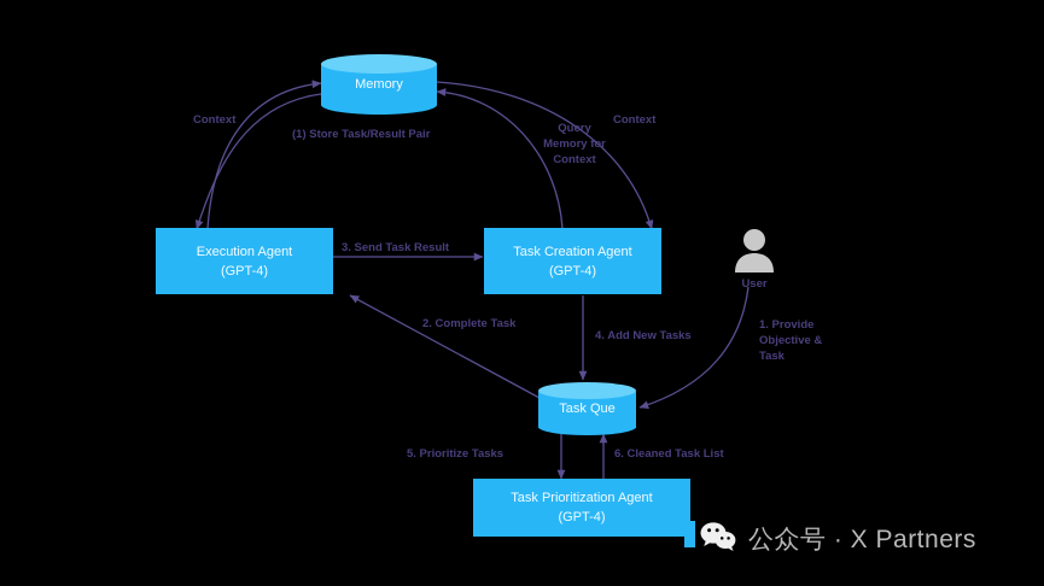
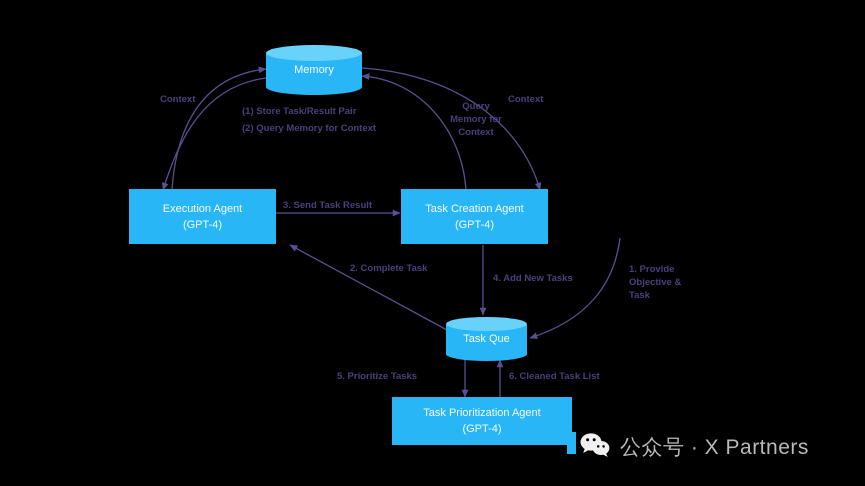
  Memory
  Execution Agent
  (GPT-4)
  Task Creation Agent
  (GPT-4)
  Task Que
  Task Prioritization Agent
  (GPT-4)
- User
  Context
  (1) Store Task/Result Pair
+ (2) Query Memory for Context
  Query
  Memory for
  Context
  Context
  3. Send Task Result
  2. Complete Task
  4. Add New Tasks
  1. Provide
  Objective & Task
  5. Prioritize Tasks
  6. Cleaned Task List
  公众号 · X Partners
